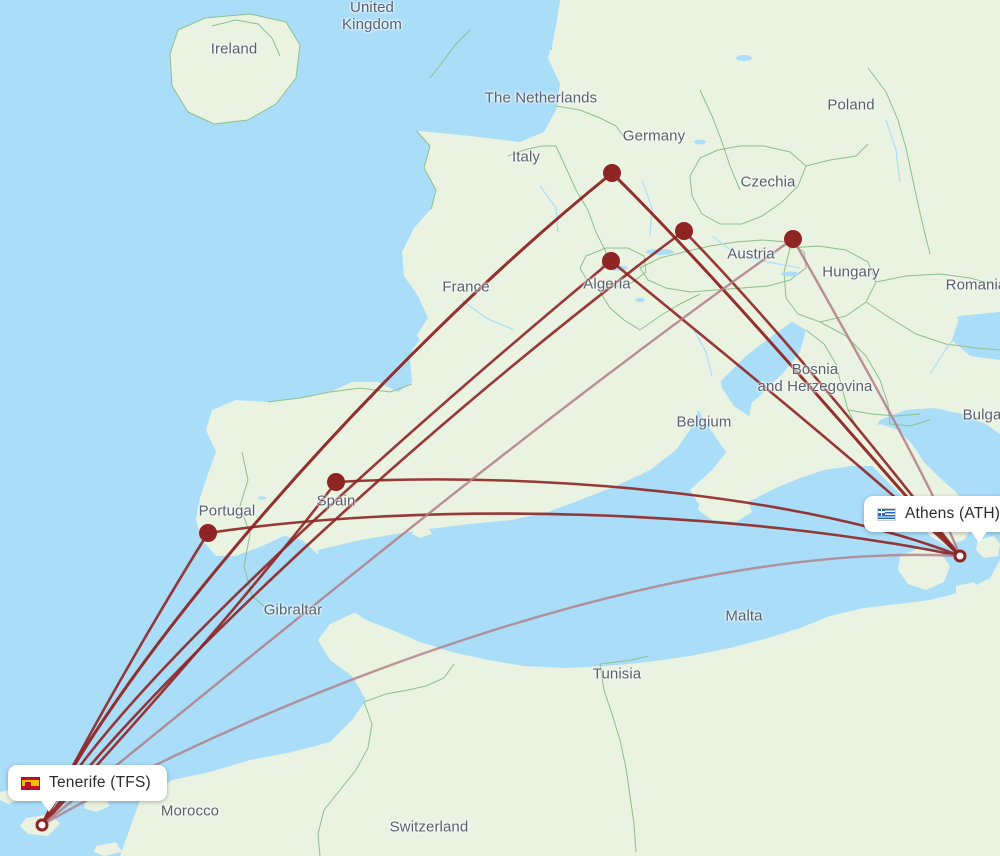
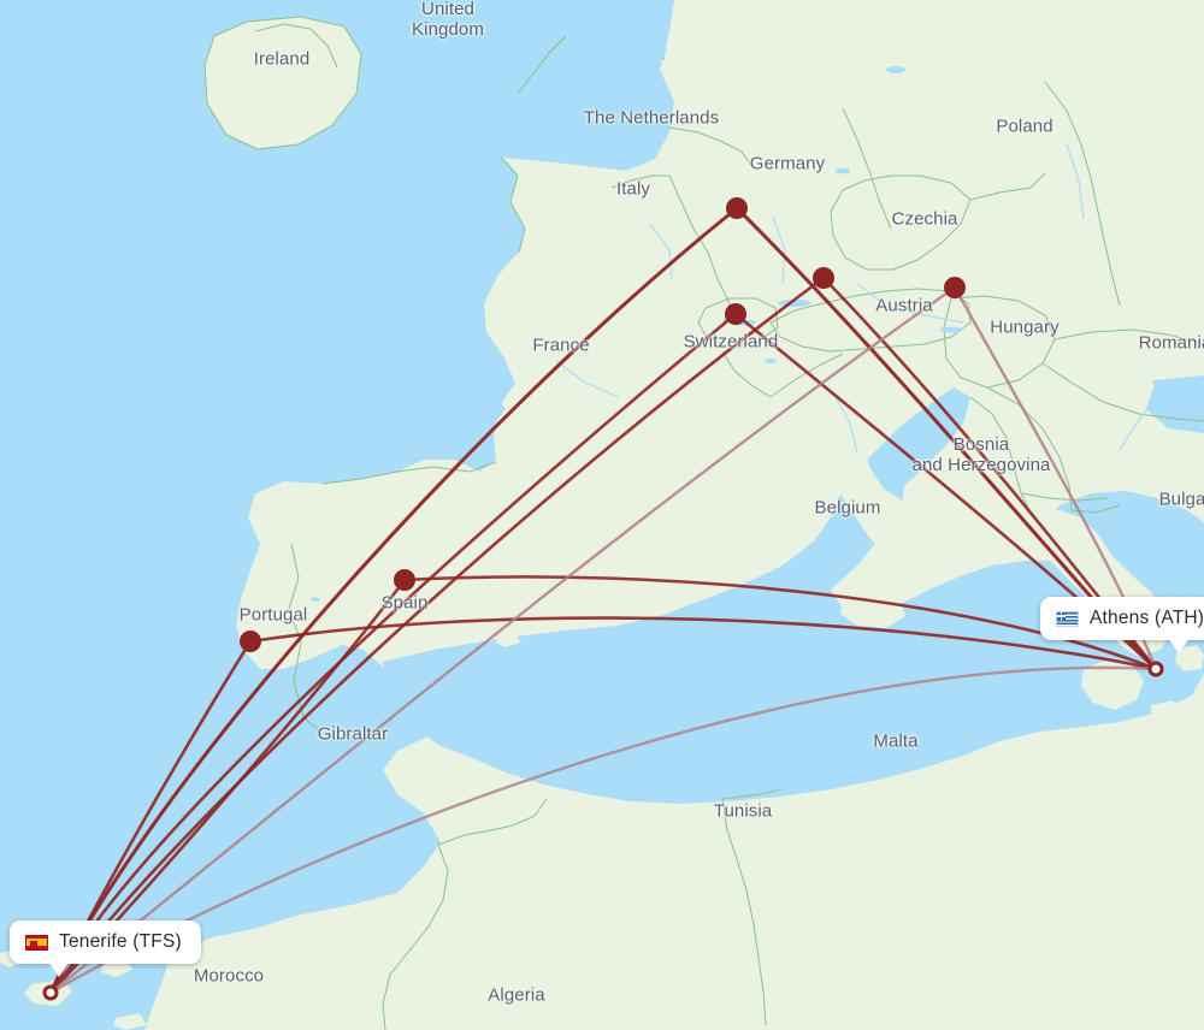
  Ireland
  United
  Kingdom
  The Netherlands
  Italy
  Germany
  Poland
  Czechia
  Austria
  Hungary
  Romani
- Algeria
+ Switzerland
  France
  Bosnia
  and Herzegovina
  Bulga
  Belgium
  Portugal
  Spain
  Gibraltar
  Malta
  Tunisia
  Morocco
- Switzerland
+ Algeria
  Athens (ATH)
  Tenerife (TFS)
